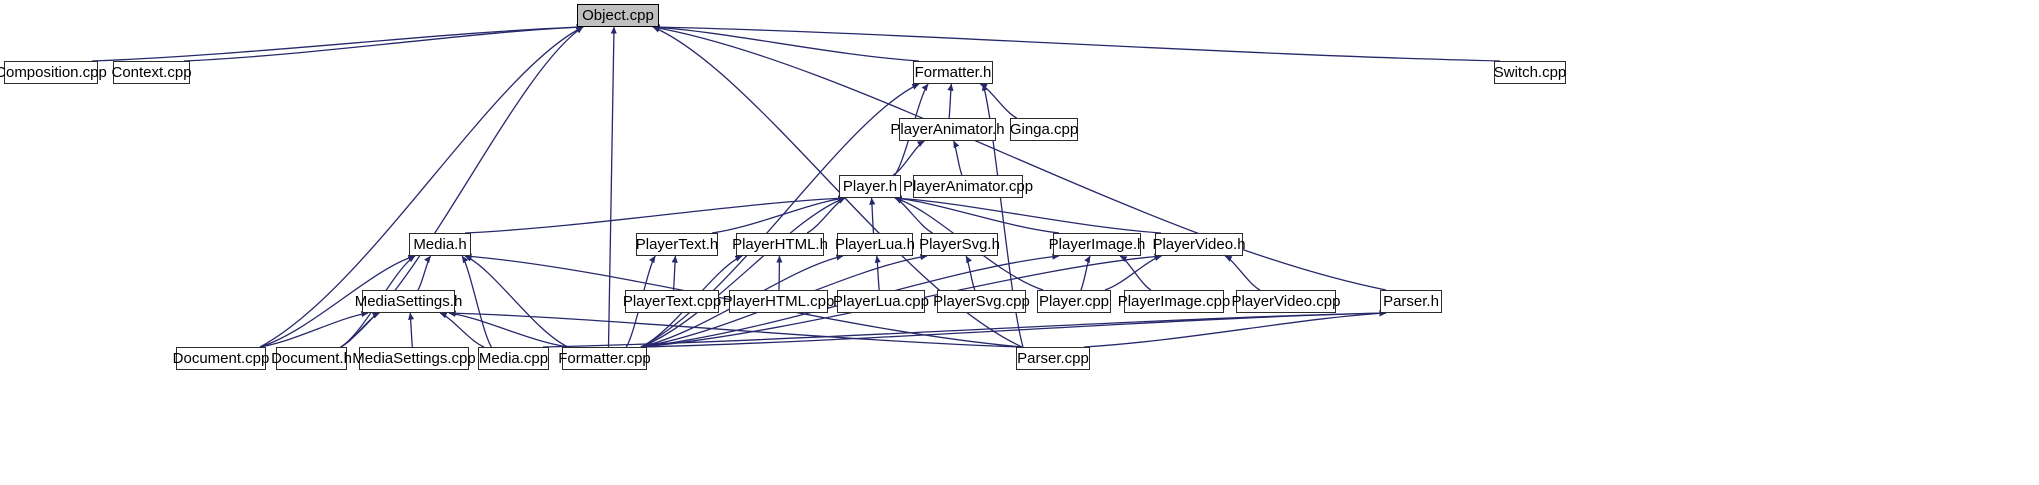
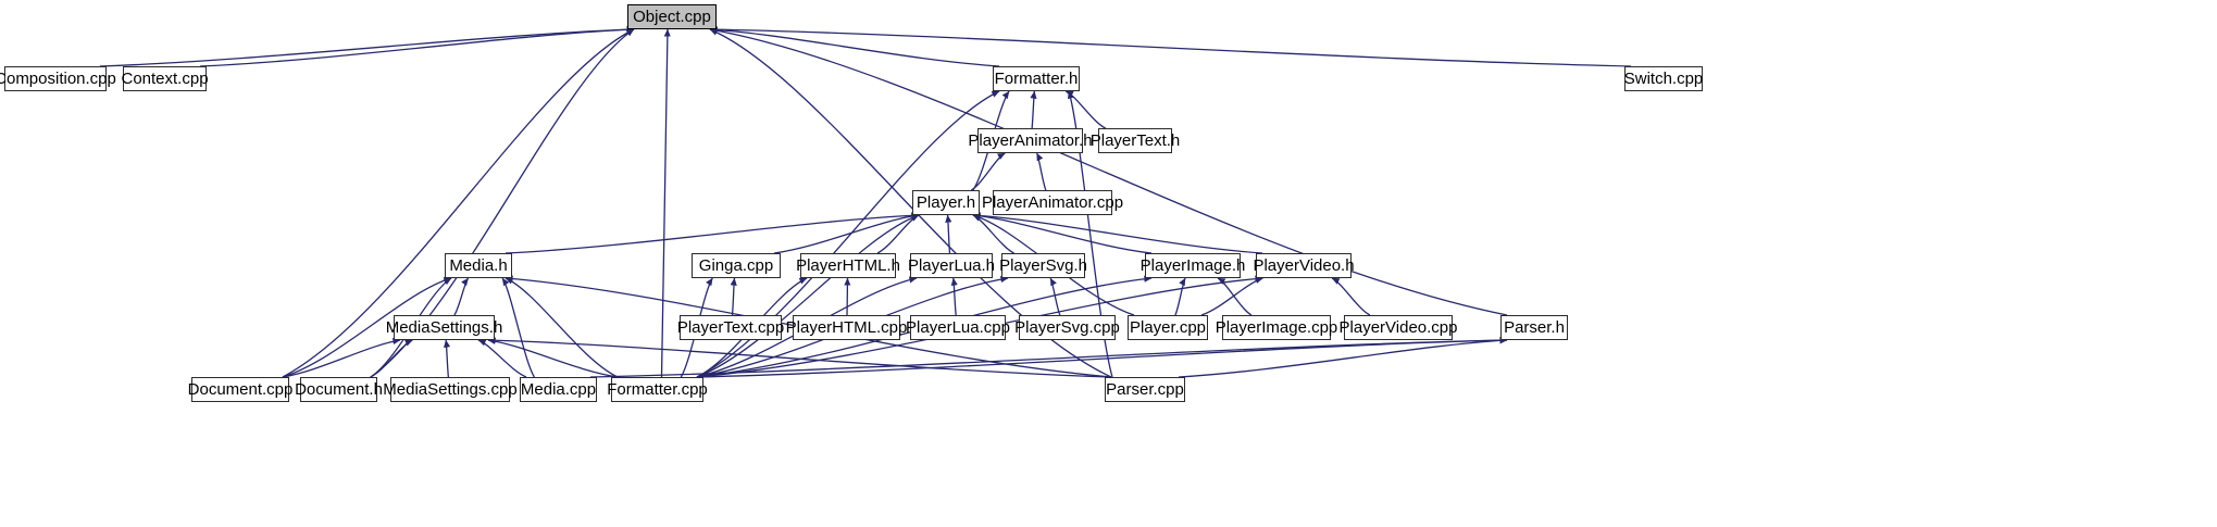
  Object.cpp
  Composition.cpp
  Context.cpp
  Formatter.h
  Switch.cpp
  PlayerAnimator.h
- Ginga.cpp
+ PlayerText.h
  Player.h
  PlayerAnimator.cpp
  Media.h
- PlayerText.h
+ Ginga.cpp
  PlayerHTML.h
  PlayerLua.h
  PlayerSvg.h
  PlayerImage.h
  PlayerVideo.h
  MediaSettings.h
  PlayerText.cpp
  PlayerHTML.cpp
  PlayerLua.cpp
  PlayerSvg.cpp
  Player.cpp
  PlayerImage.cpp
  PlayerVideo.cpp
  Parser.h
  Document.cpp
  Document.h
  MediaSettings.cpp
  Media.cpp
  Formatter.cpp
  Parser.cpp
